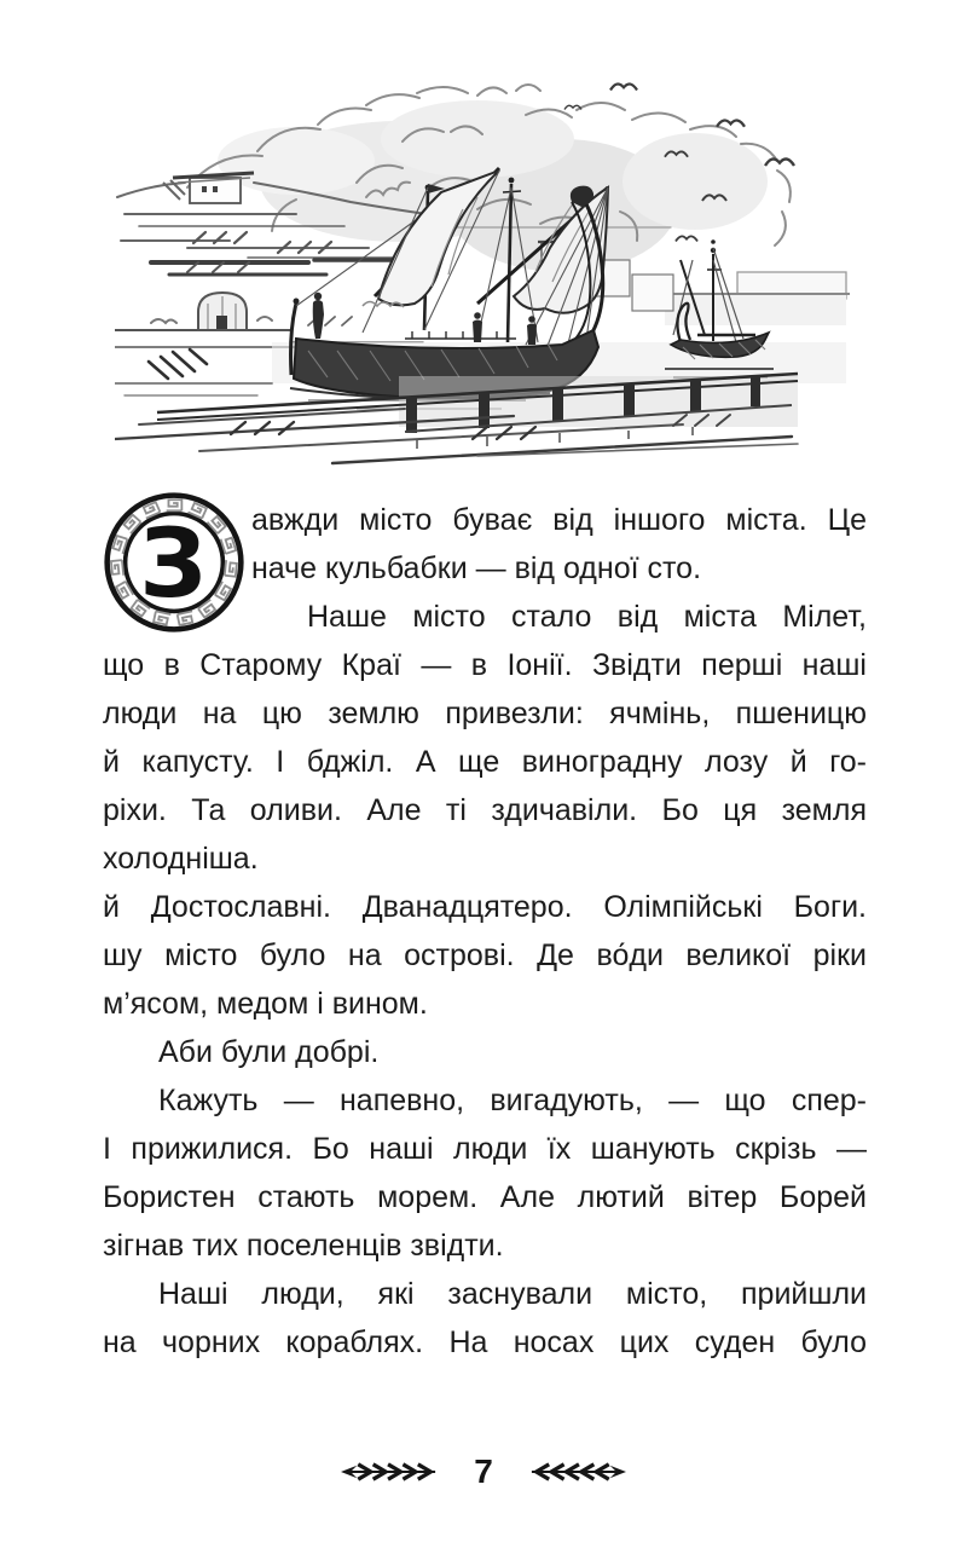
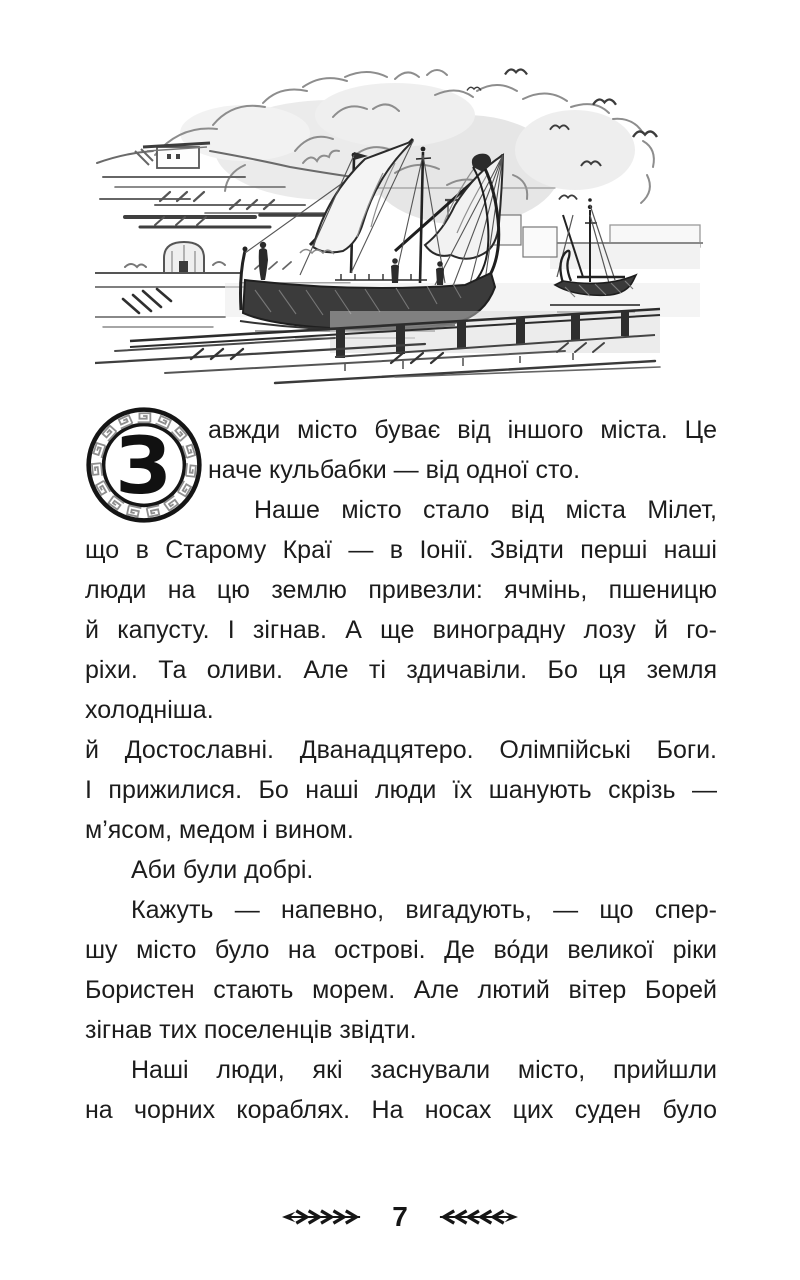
  З
  авжди місто буває від іншого міста. Це
  наче кульбабки — від одної сто.
  Наше місто стало від міста Мілет,
  що в Старому Краї — в Іонії. Звідти перші наші
  люди на цю землю привезли: ячмінь, пшеницю
- й капусту. І бджіл. А ще виноградну лозу й го-
+ й капусту. І зігнав. А ще виноградну лозу й го-
  ріхи. Та оливи. Але ті здичавіли. Бо ця земля
  холодніша.
  й Достославні. Дванадцятеро. Олімпійські Боги.
- шу місто було на острові. Де во́ди великої ріки
+ І прижилися. Бо наші люди їх шанують скрізь —
  м’ясом, медом і вином.
  Аби були добрі.
  Кажуть — напевно, вигадують, — що спер-
- І прижилися. Бо наші люди їх шанують скрізь —
+ шу місто було на острові. Де во́ди великої ріки
  Бористен стають морем. Але лютий вітер Борей
  зігнав тих поселенців звідти.
  Наші люди, які заснували місто, прийшли
  на чорних кораблях. На носах цих суден було
  7
